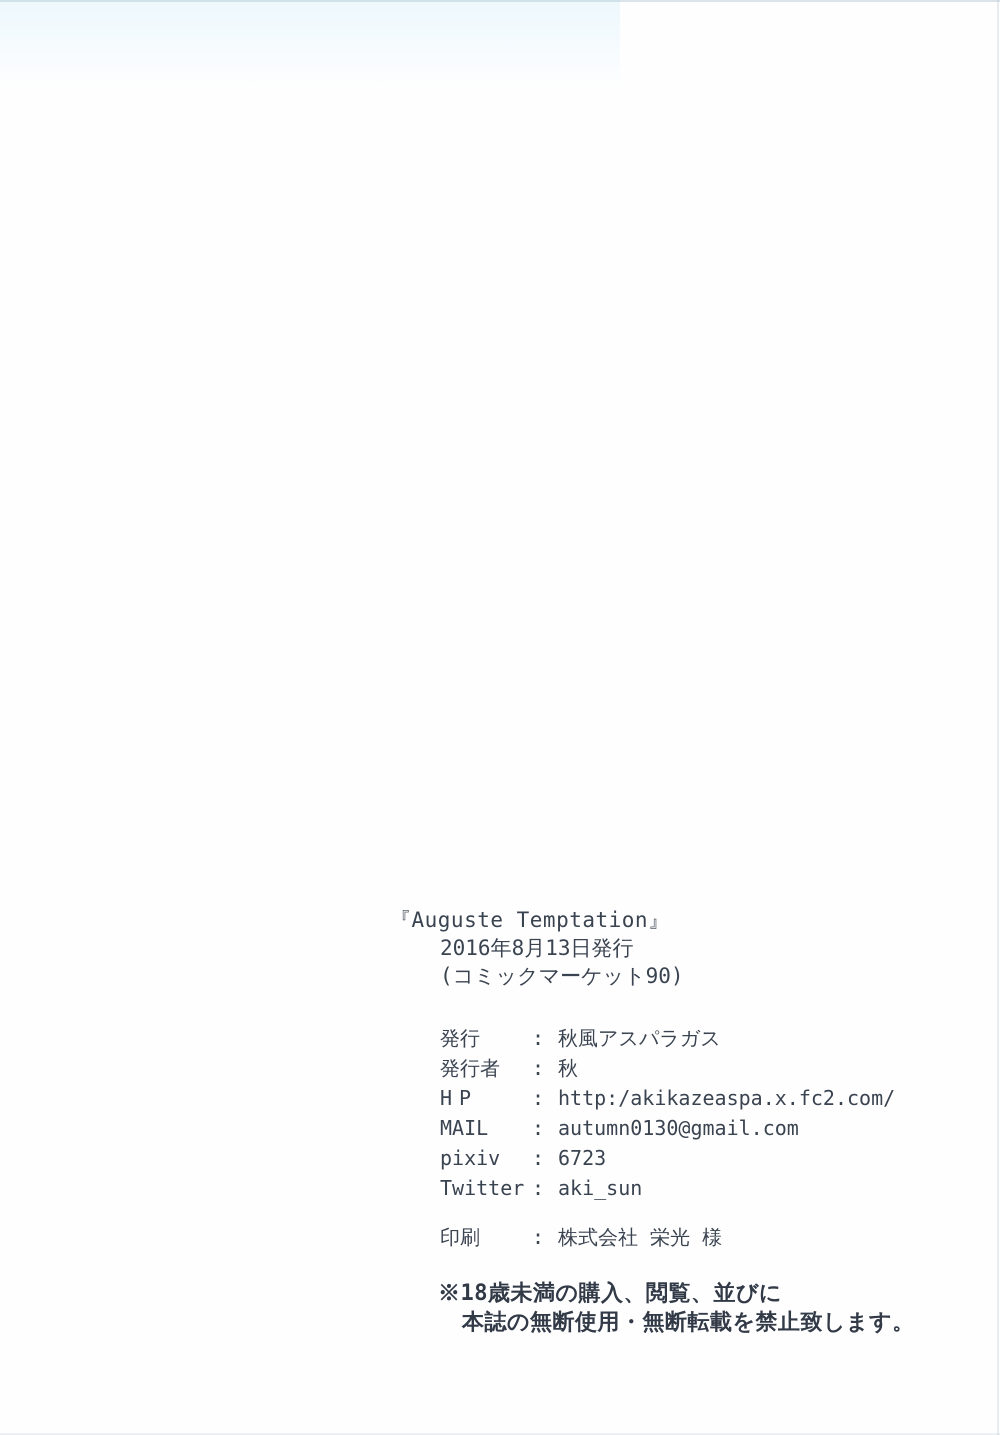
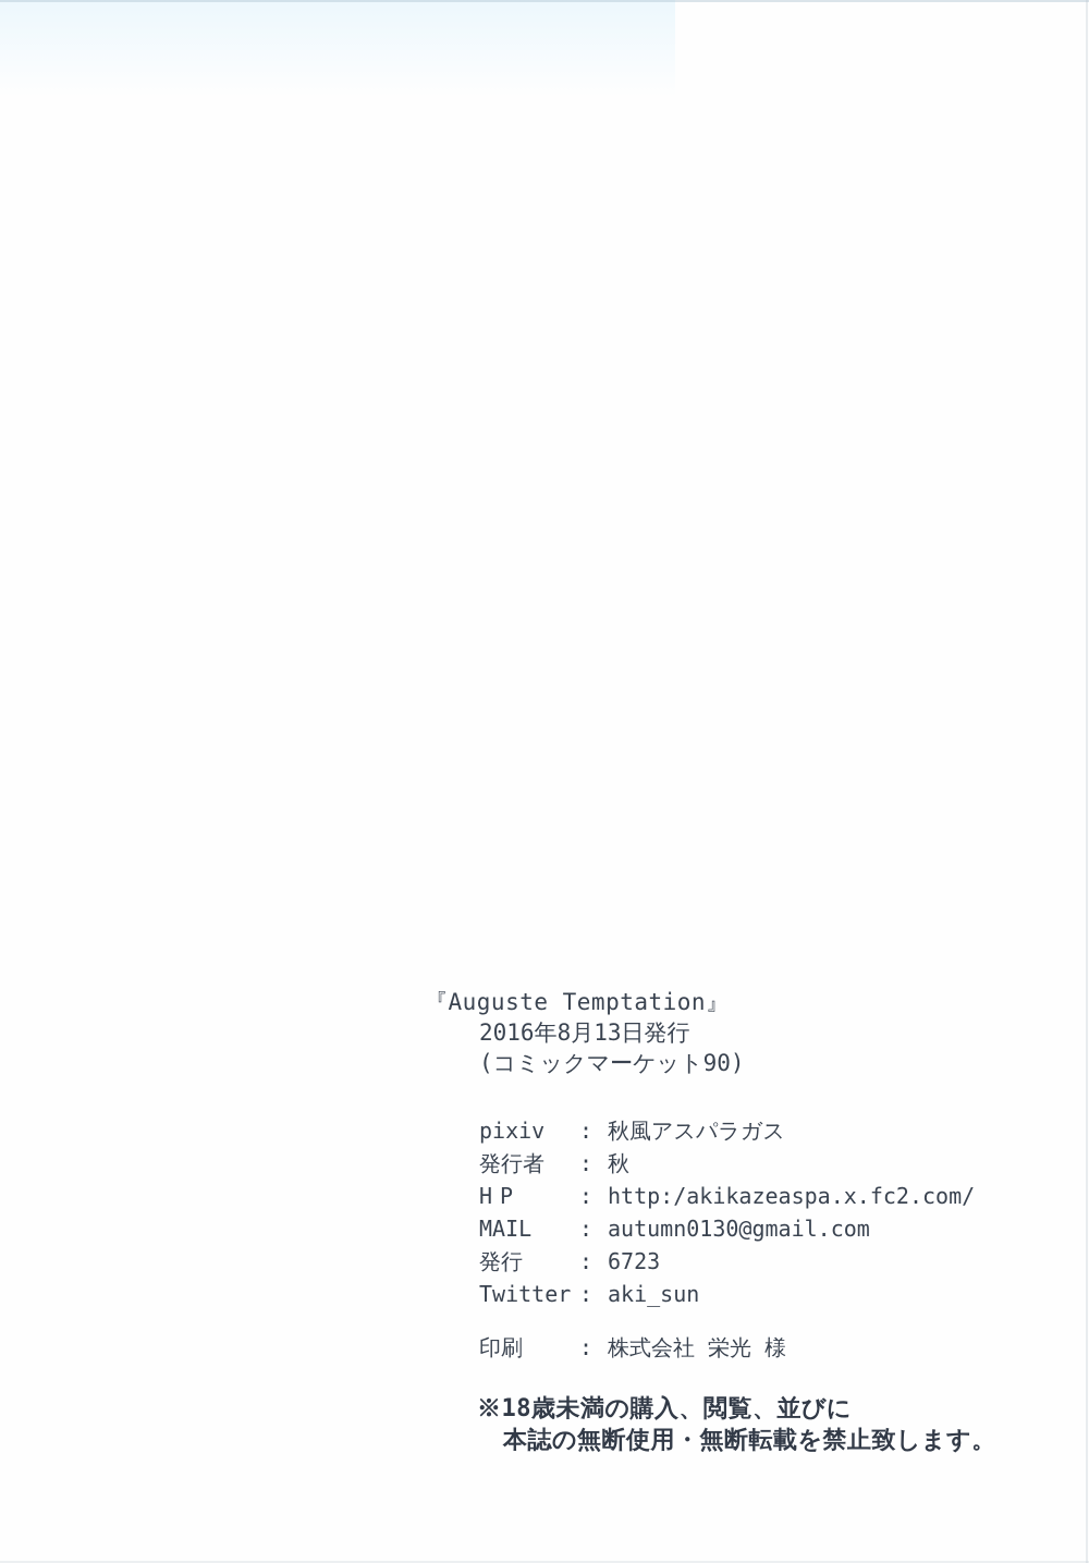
  『Auguste Temptation』
  2016年8月13日発行
  (コミックマーケット90)
- 発行
+ pixiv
  :
  秋風アスパラガス
  発行者
  :
  秋
  HP
  :
  http:/akikazeaspa.x.fc2.com/
  MAIL
  :
  autumn0130@gmail.com
- pixiv
+ 発行
  :
  6723
  Twitter
  :
  aki_sun
  印刷
  :
  株式会社 栄光 様
  ※18歳未満の購入、閲覧、並びに
  本誌の無断使用・無断転載を禁止致します。
